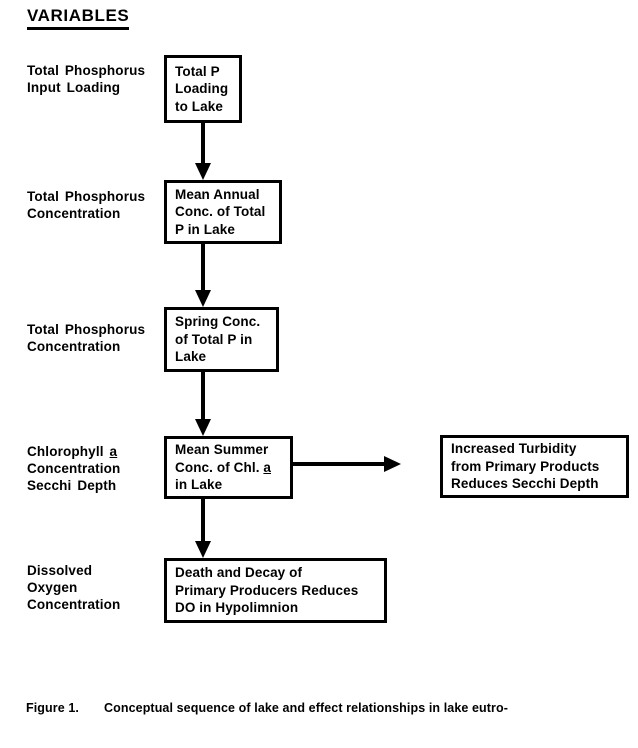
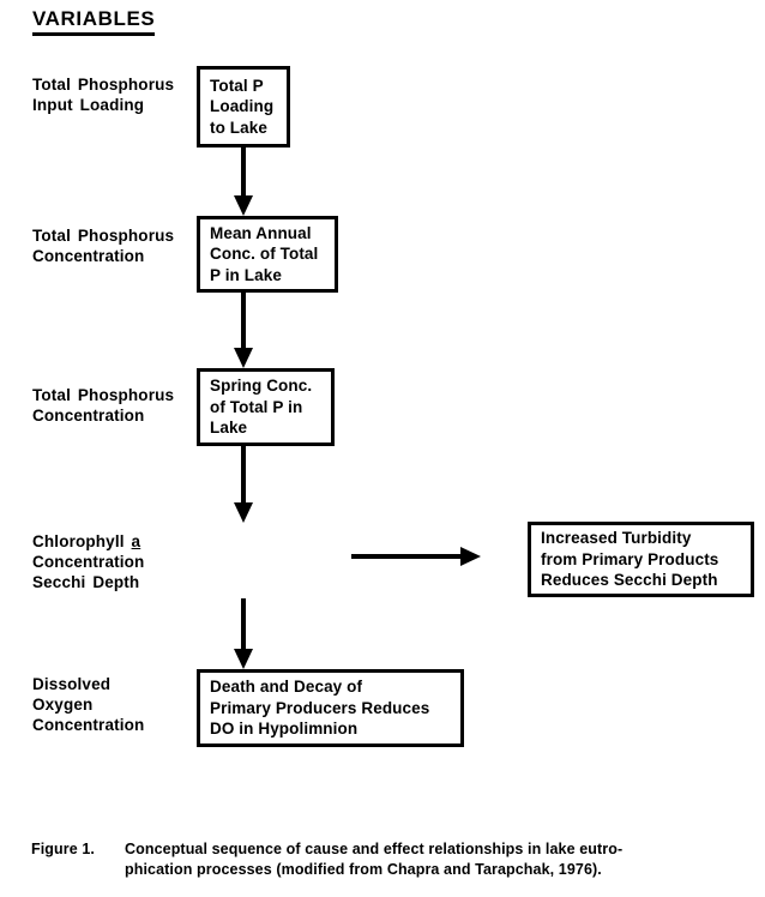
  VARIABLES
  Total Phosphorus
  Input Loading
  Total Phosphorus
  Concentration
  Total Phosphorus
  Concentration
  Chlorophyll a
  Concentration
  Secchi Depth
  Dissolved
  Oxygen
  Concentration
  Total P
  Loading
  to Lake
  Mean Annual
  Conc. of Total
  P in Lake
  Spring Conc.
  of Total P in
  Lake
- Mean Summer
- Conc. of Chl. a
- in Lake
  Increased Turbidity
  from Primary Products
  Reduces Secchi Depth
  Death and Decay of
  Primary Producers Reduces
  DO in Hypolimnion
- Figure 1. Conceptual sequence of lake and effect relationships in lake eutro-
+ Figure 1. Conceptual sequence of cause and effect relationships in lake eutro-
+ phication processes (modified from Chapra and Tarapchak, 1976).
